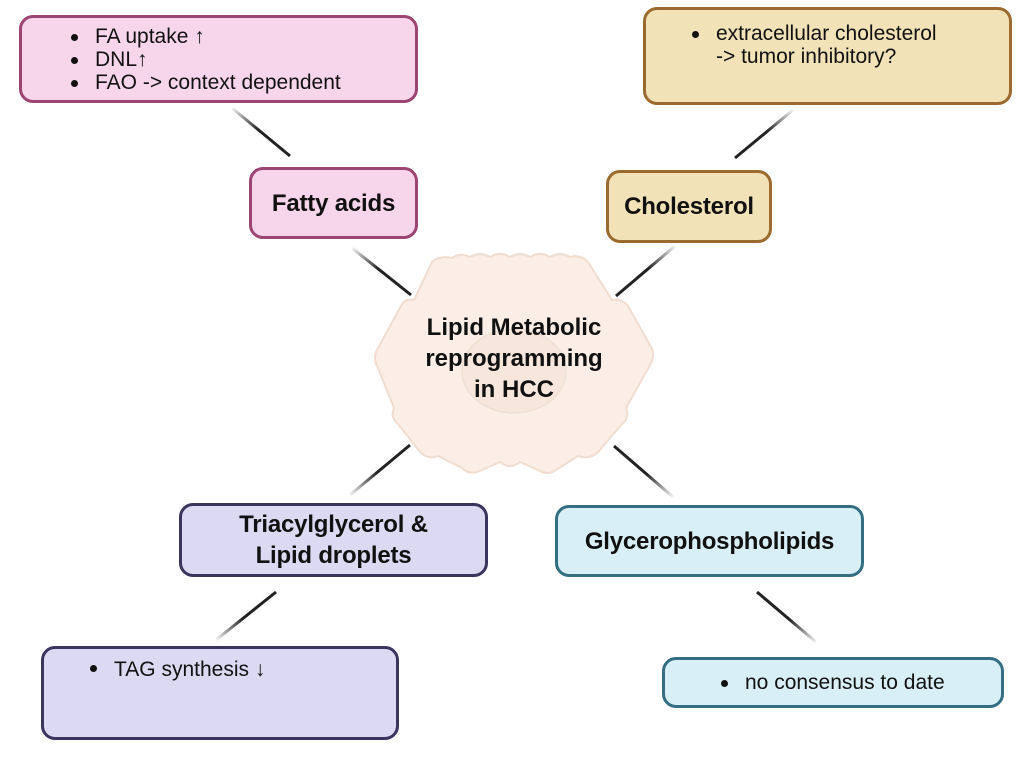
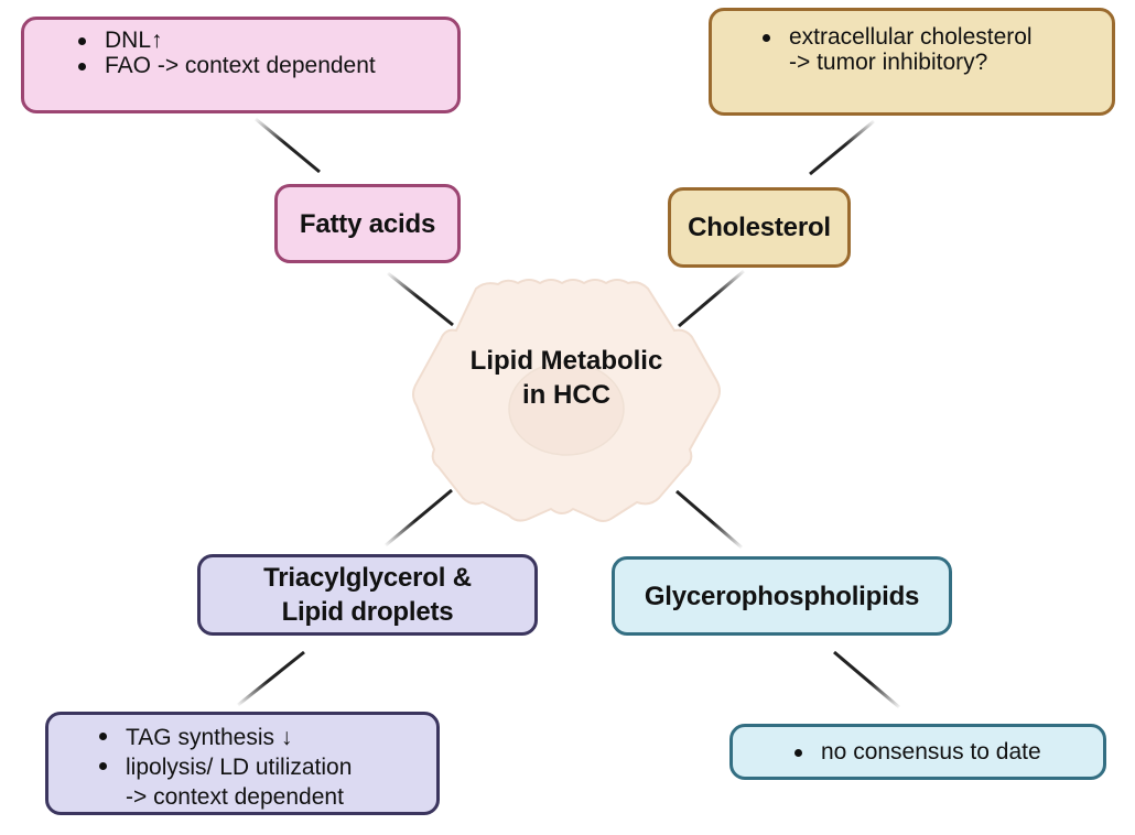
  Lipid Metabolic
- reprogramming
  in HCC
  Fatty acids
  Cholesterol
  Triacylglycerol &
  Lipid droplets
  Glycerophospholipids
- FA uptake ↑
  DNL↑
  FAO -> context dependent
  extracellular cholesterol
  -> tumor inhibitory?
  TAG synthesis ↓
+ lipolysis/ LD utilization
+ -> context dependent
  no consensus to date
